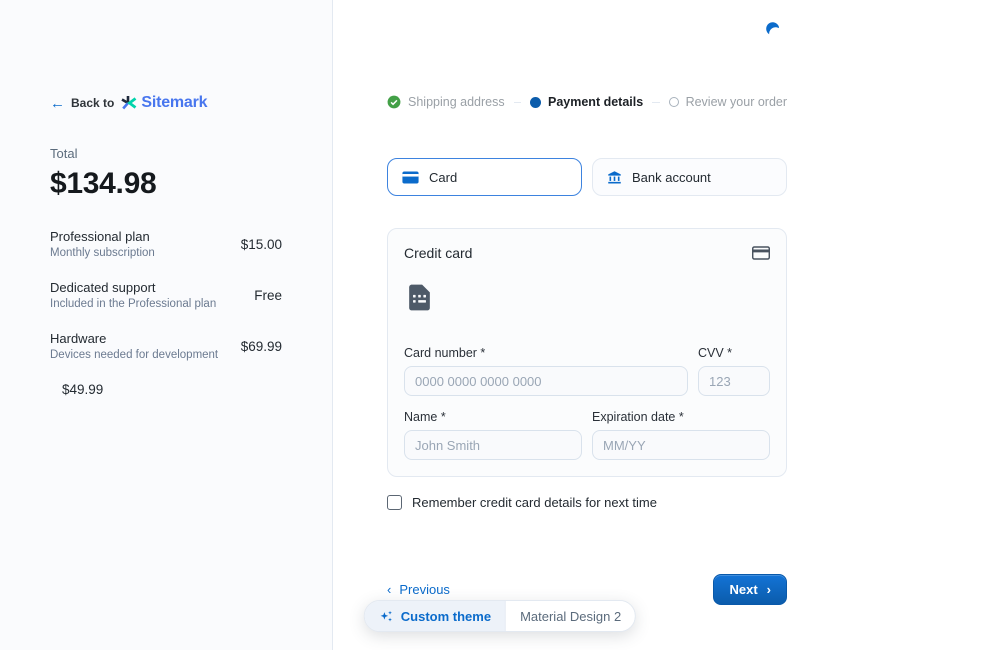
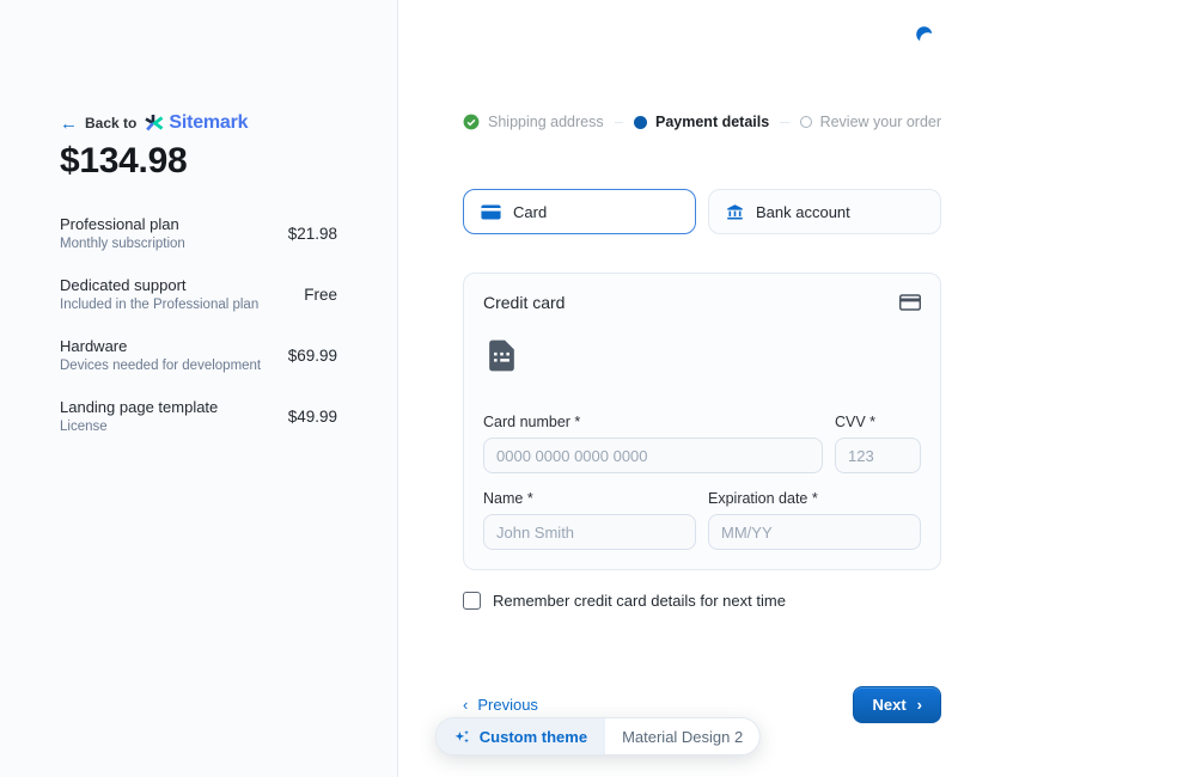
  ←
  Back to
  Sitemark
- Total
  $134.98
  Professional plan
  Monthly subscription
- $15.00
+ $21.98
  Dedicated support
  Included in the Professional plan
  Free
  Hardware
  Devices needed for development
  $69.99
+ Landing page template
+ License
  $49.99
  Shipping address
  Payment details
  Review your order
  Card
  Bank account
  Credit card
  Card number *
  0000 0000 0000 0000
  CVV *
  123
  Name *
  John Smith
  Expiration date *
  MM/YY
  Remember credit card details for next time
  ‹
  Previous
  Next
  ›
  Custom theme
  Material Design 2
